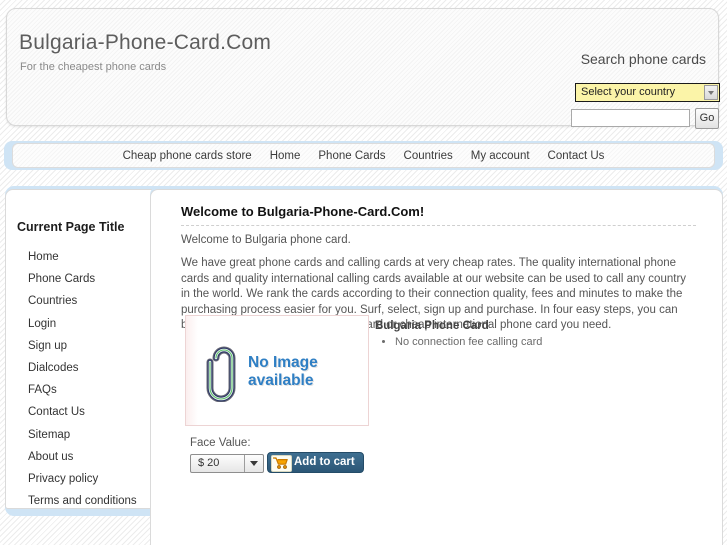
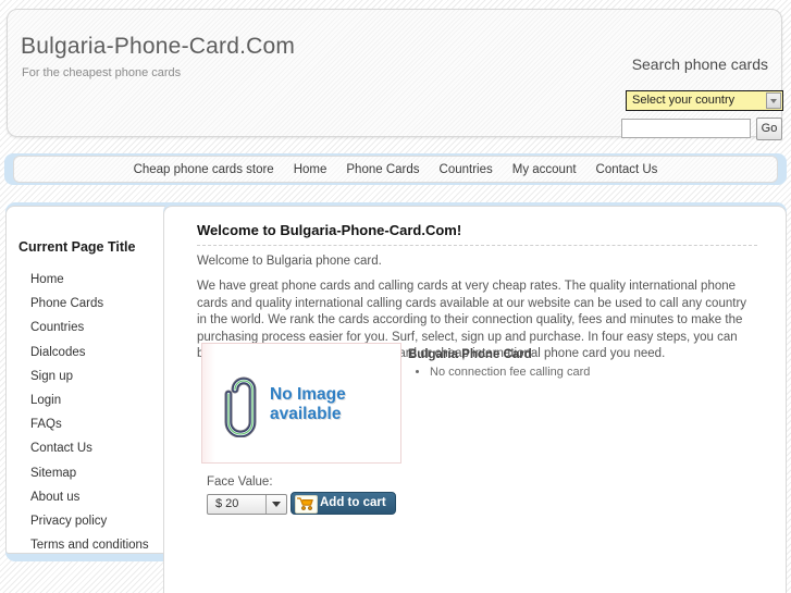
  Bulgaria-Phone-Card.Com
  For the cheapest phone cards
  Search phone cards
  Select your country
  Go
  Cheap phone cards store
  Home
  Phone Cards
  Countries
  My account
  Contact Us
  Current Page Title
  Home
  Phone Cards
  Countries
- Login
+ Dialcodes
  Sign up
- Dialcodes
+ Login
  FAQs
  Contact Us
  Sitemap
  About us
  Privacy policy
  Terms and conditions
  Welcome to Bulgaria-Phone-Card.Com!
  Welcome to Bulgaria phone card.
  We have great phone cards and calling cards at very cheap rates. The quality international phone cards and quality international calling cards available at our website can be used to call any country in the world. We rank the cards according to their connection quality, fees and minutes to make the purchasing process easier for you. Surf, select, sign up and purchase. In four easy steps, you can ard or cheap international phone card you need.
  No Image available
  Bulgaria Phone Card
  No connection fee calling card
  Face Value:
  $ 20
  Add to cart
